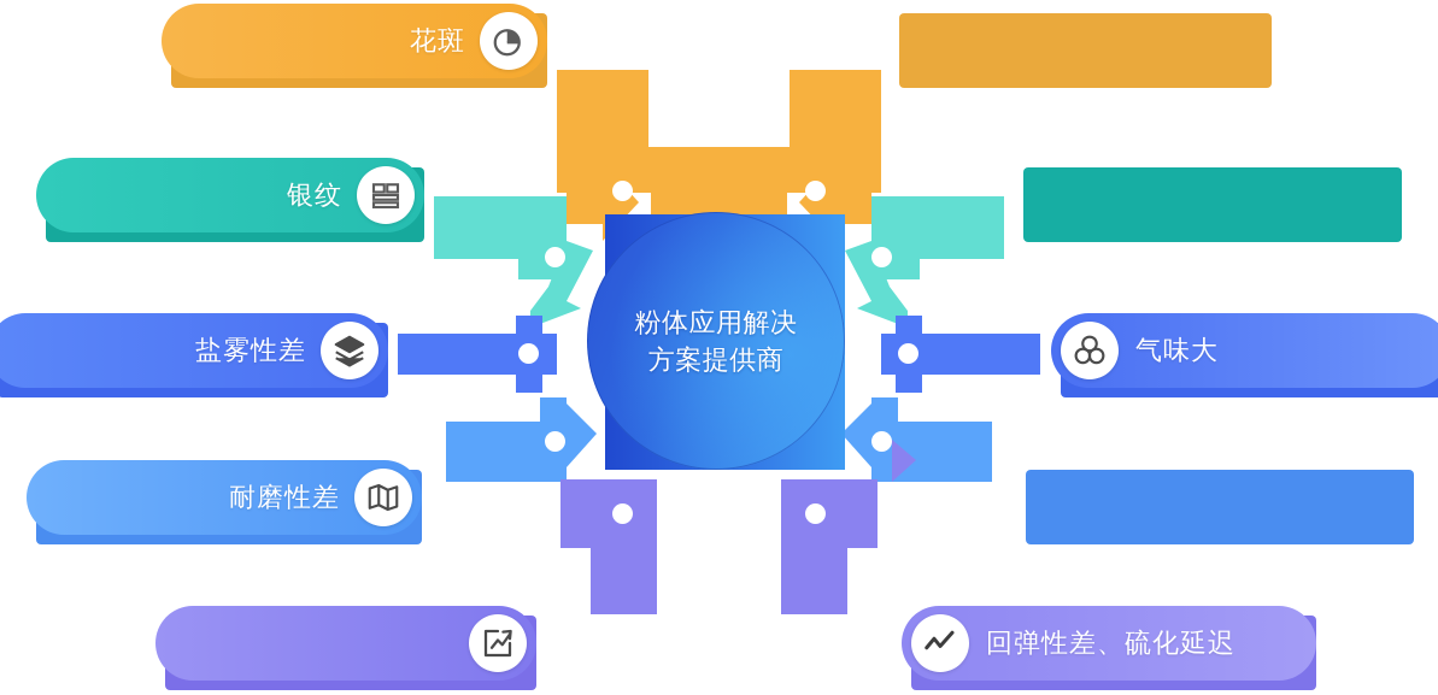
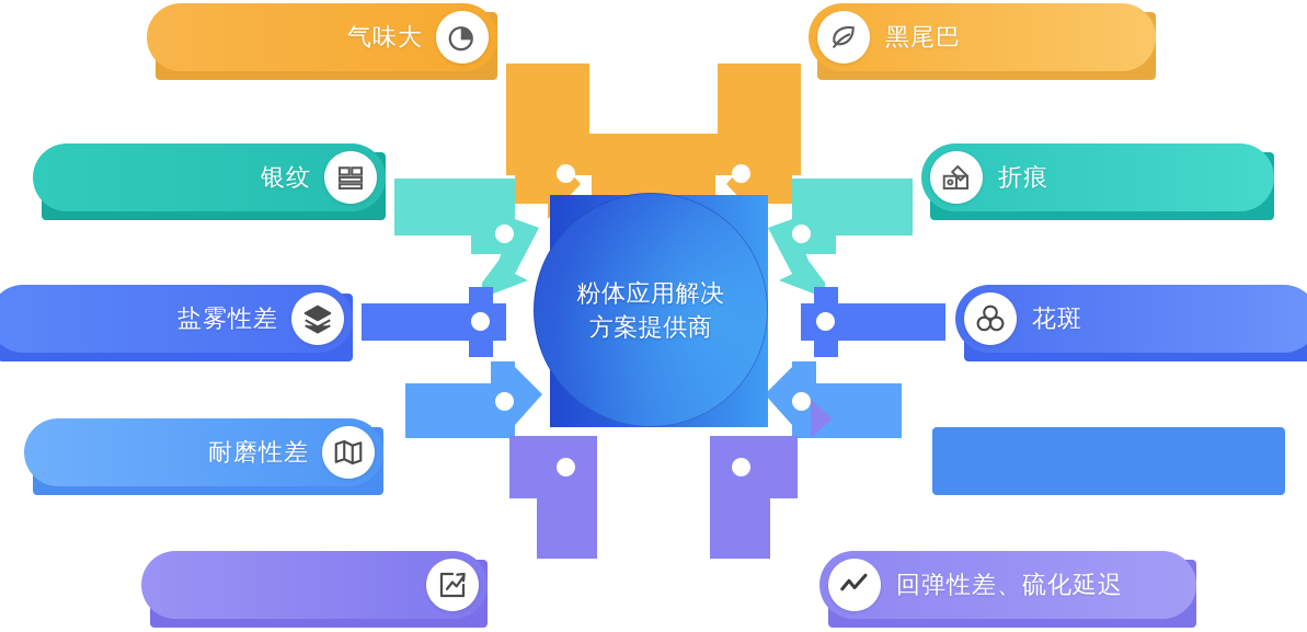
  粉体应用解决
  方案提供商
- 花斑
+ 气味大
+ 黑尾巴
  银纹
+ 折痕
  盐雾性差
- 气味大
+ 花斑
  耐磨性差
  回弹性差、硫化延迟
